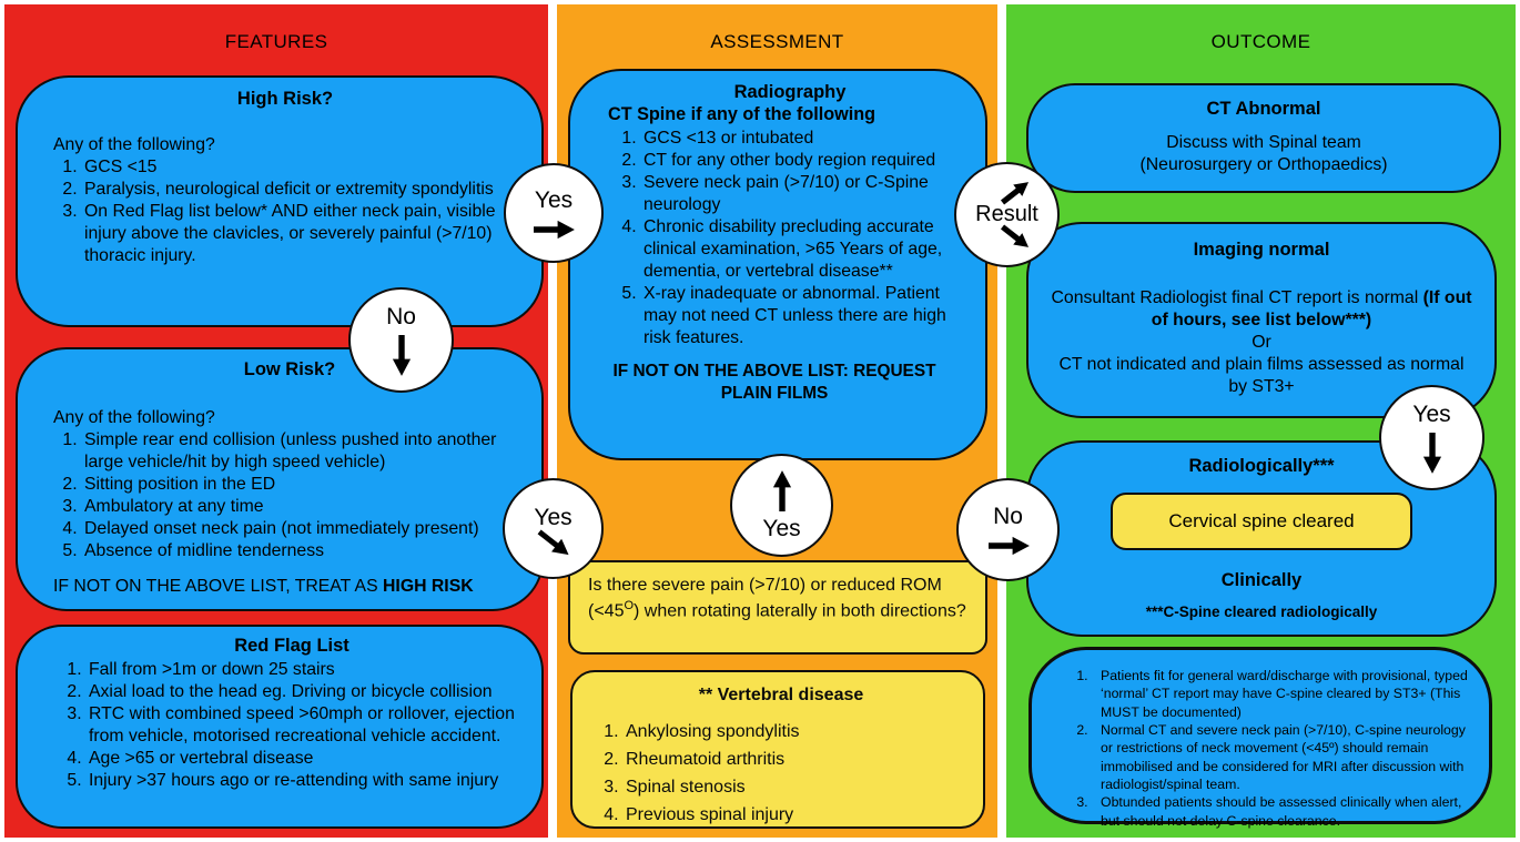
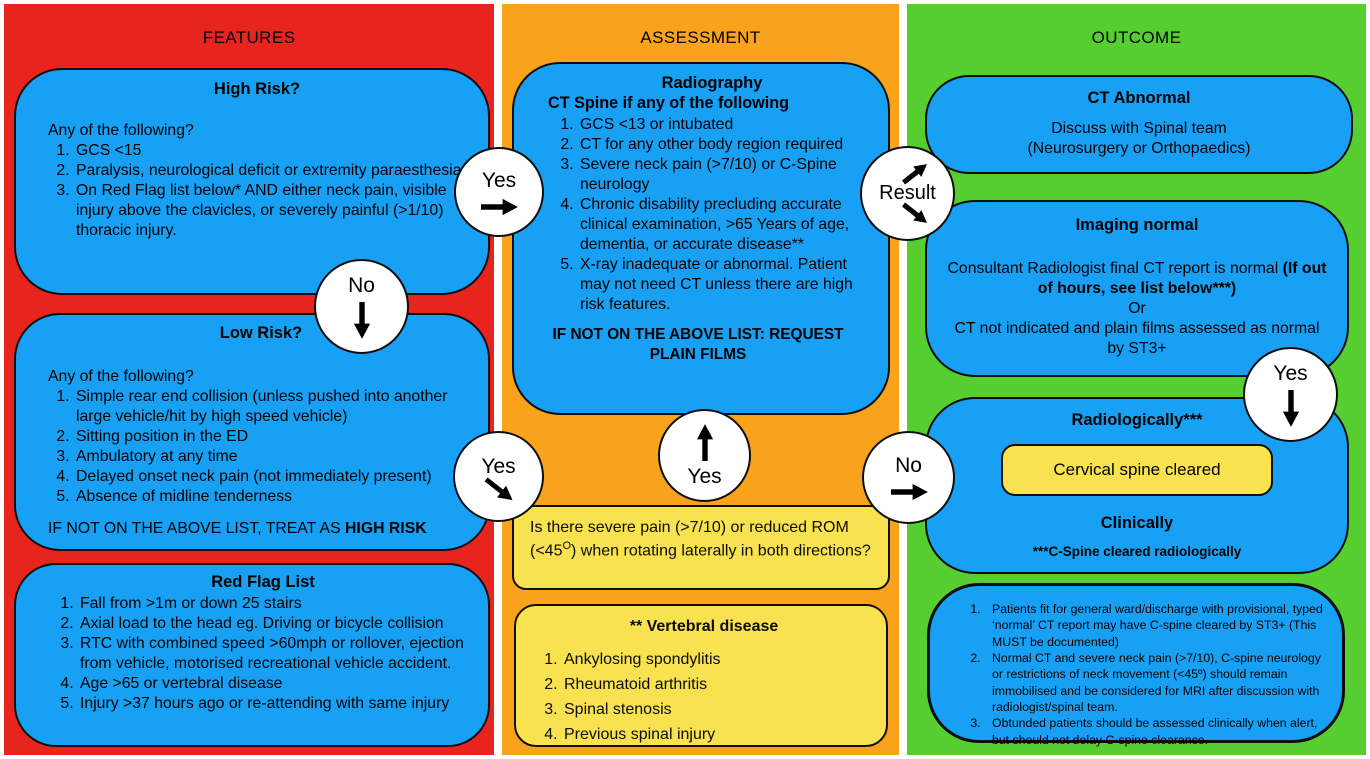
  FEATURES
  High Risk?
  Any of the following?
  GCS <15
- Paralysis, neurological deficit or extremity spondylitis
+ Paralysis, neurological deficit or extremity paraesthesia
- On Red Flag list below* AND either neck pain, visible injury above the clavicles, or severely painful (>7/10) thoracic injury.
+ On Red Flag list below* AND either neck pain, visible injury above the clavicles, or severely painful (>1/10) thoracic injury.
  Low Risk?
  Any of the following?
  Simple rear end collision (unless pushed into another large vehicle/hit by high speed vehicle)
  Sitting position in the ED
  Ambulatory at any time
  Delayed onset neck pain (not immediately present)
  Absence of midline tenderness
  IF NOT ON THE ABOVE LIST, TREAT AS HIGH RISK
  Red Flag List
  Fall from >1m or down 25 stairs
  Axial load to the head eg. Driving or bicycle collision
  RTC with combined speed >60mph or rollover, ejection from vehicle, motorised recreational vehicle accident.
  Age >65 or vertebral disease
  Injury >37 hours ago or re-attending with same injury
  ASSESSMENT
  Radiography
  CT Spine if any of the following
  GCS <13 or intubated
  CT for any other body region required
  Severe neck pain (>7/10) or C-Spine neurology
- Chronic disability precluding accurate clinical examination, >65 Years of age, dementia, or vertebral disease**
+ Chronic disability precluding accurate clinical examination, >65 Years of age, dementia, or accurate disease**
  X-ray inadequate or abnormal. Patient may not need CT unless there are high risk features.
  IF NOT ON THE ABOVE LIST: REQUEST PLAIN FILMS
  Is there severe pain (>7/10) or reduced ROM (<45O) when rotating laterally in both directions?
  ** Vertebral disease
  Ankylosing spondylitis
  Rheumatoid arthritis
  Spinal stenosis
  Previous spinal injury
  OUTCOME
  CT Abnormal
  Discuss with Spinal team
  (Neurosurgery or Orthopaedics)
  Imaging normal
  Consultant Radiologist final CT report is normal (If out of hours, see list below***)
  Or
  CT not indicated and plain films assessed as normal by ST3+
  Radiologically***
  Cervical spine cleared
  Clinically
  ***C-Spine cleared radiologically
  Patients fit for general ward/discharge with provisional, typed ‘normal’ CT report may have C-spine cleared by ST3+ (This MUST be documented)
  Normal CT and severe neck pain (>7/10), C-spine neurology or restrictions of neck movement (<45º) should remain immobilised and be considered for MRI after discussion with radiologist/spinal team.
  Obtunded patients should be assessed clinically when alert, but should not delay C-spine clearance.
  Yes
  No
  Result
  Yes
  Yes
  No
  Yes
